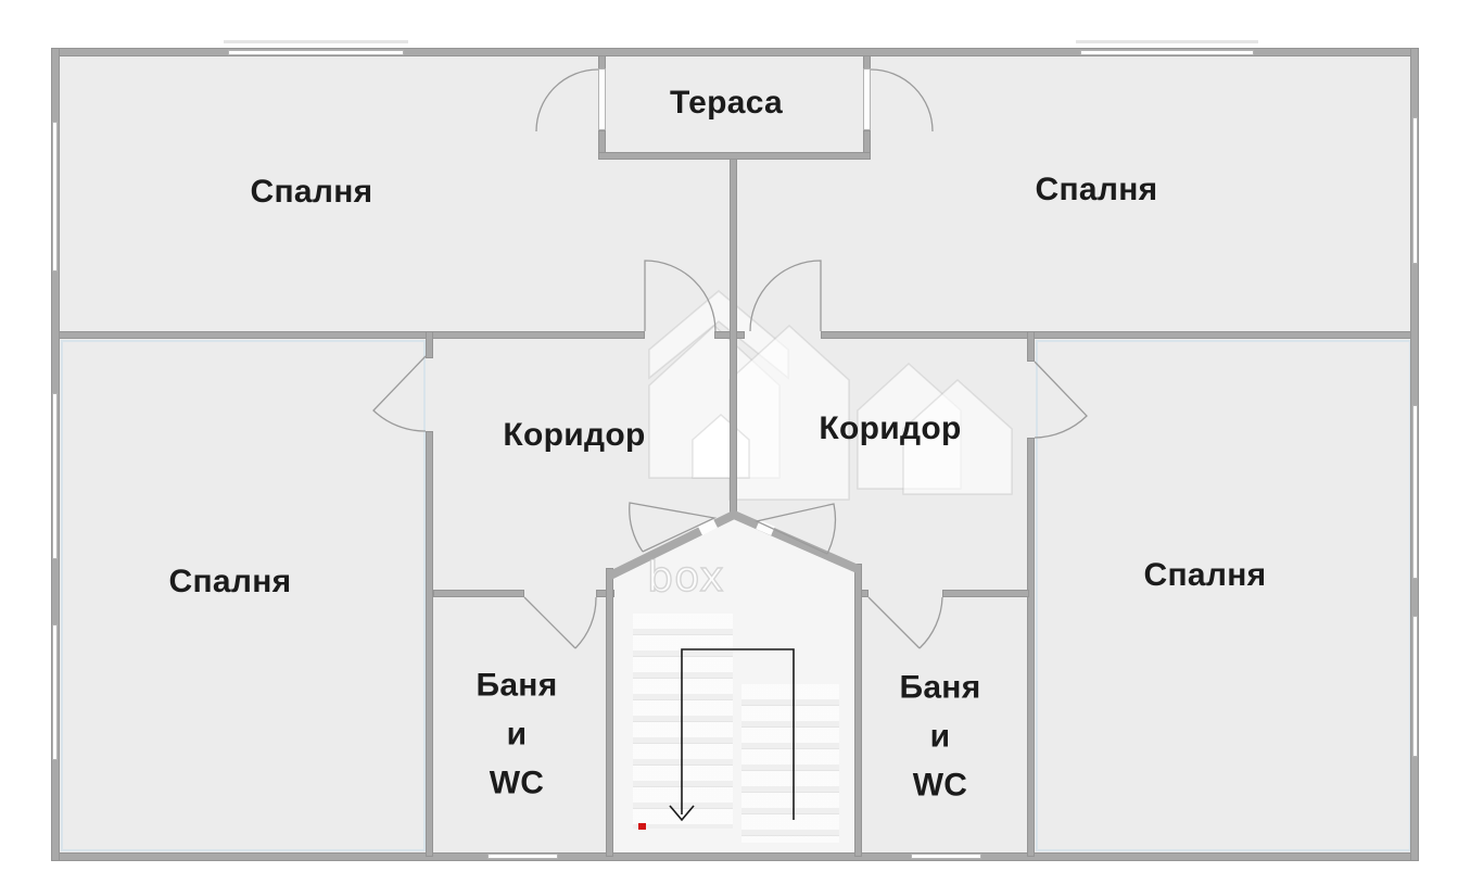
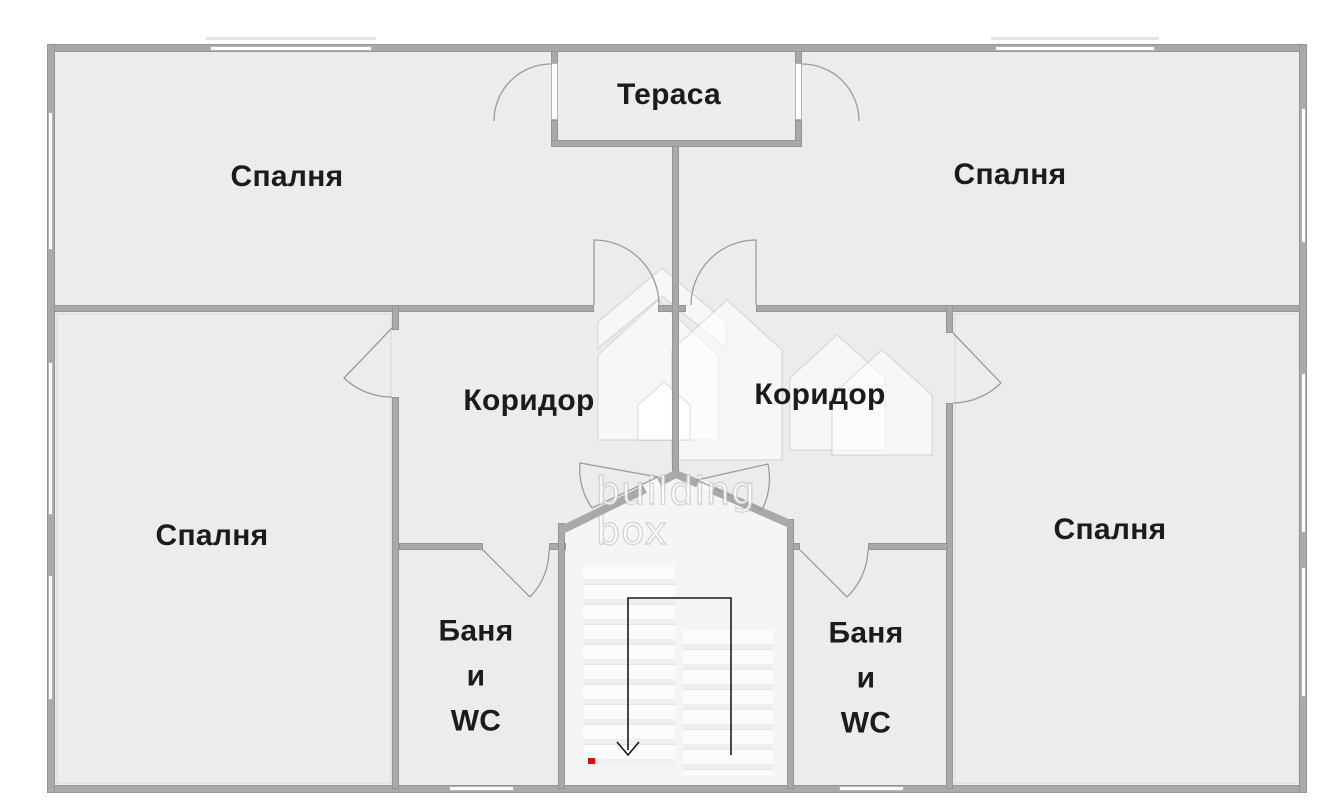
+ building
  box
  Спалня
  Тераса
  Спалня
  Коридор
  Коридор
  Спалня
  Спалня
  Баня
  и
  WC
  Баня
  и
  WC
